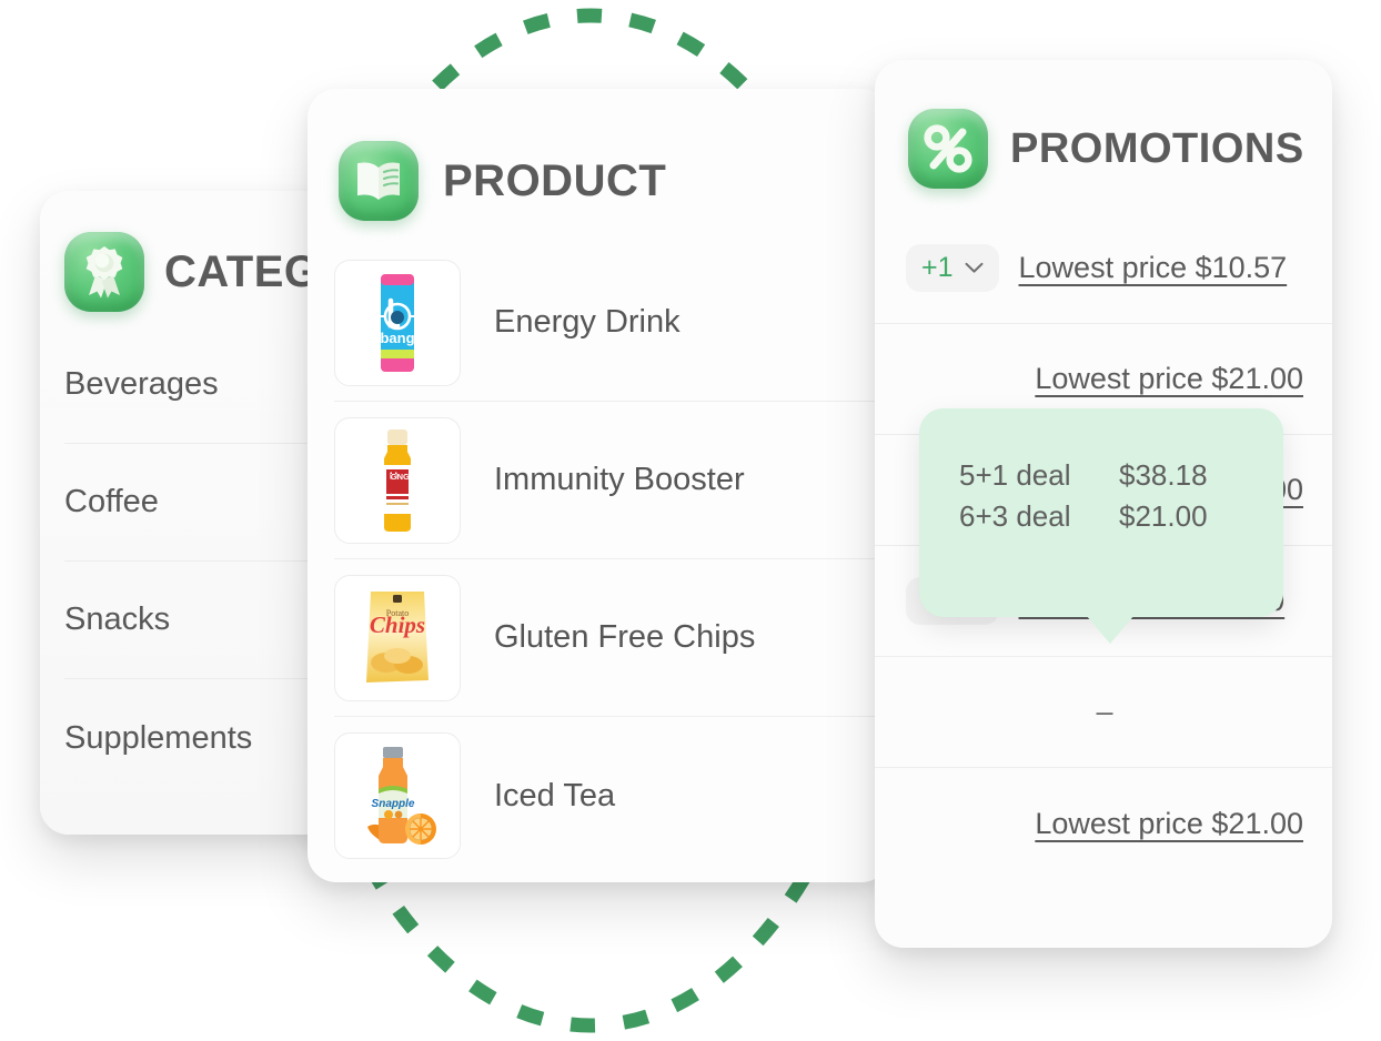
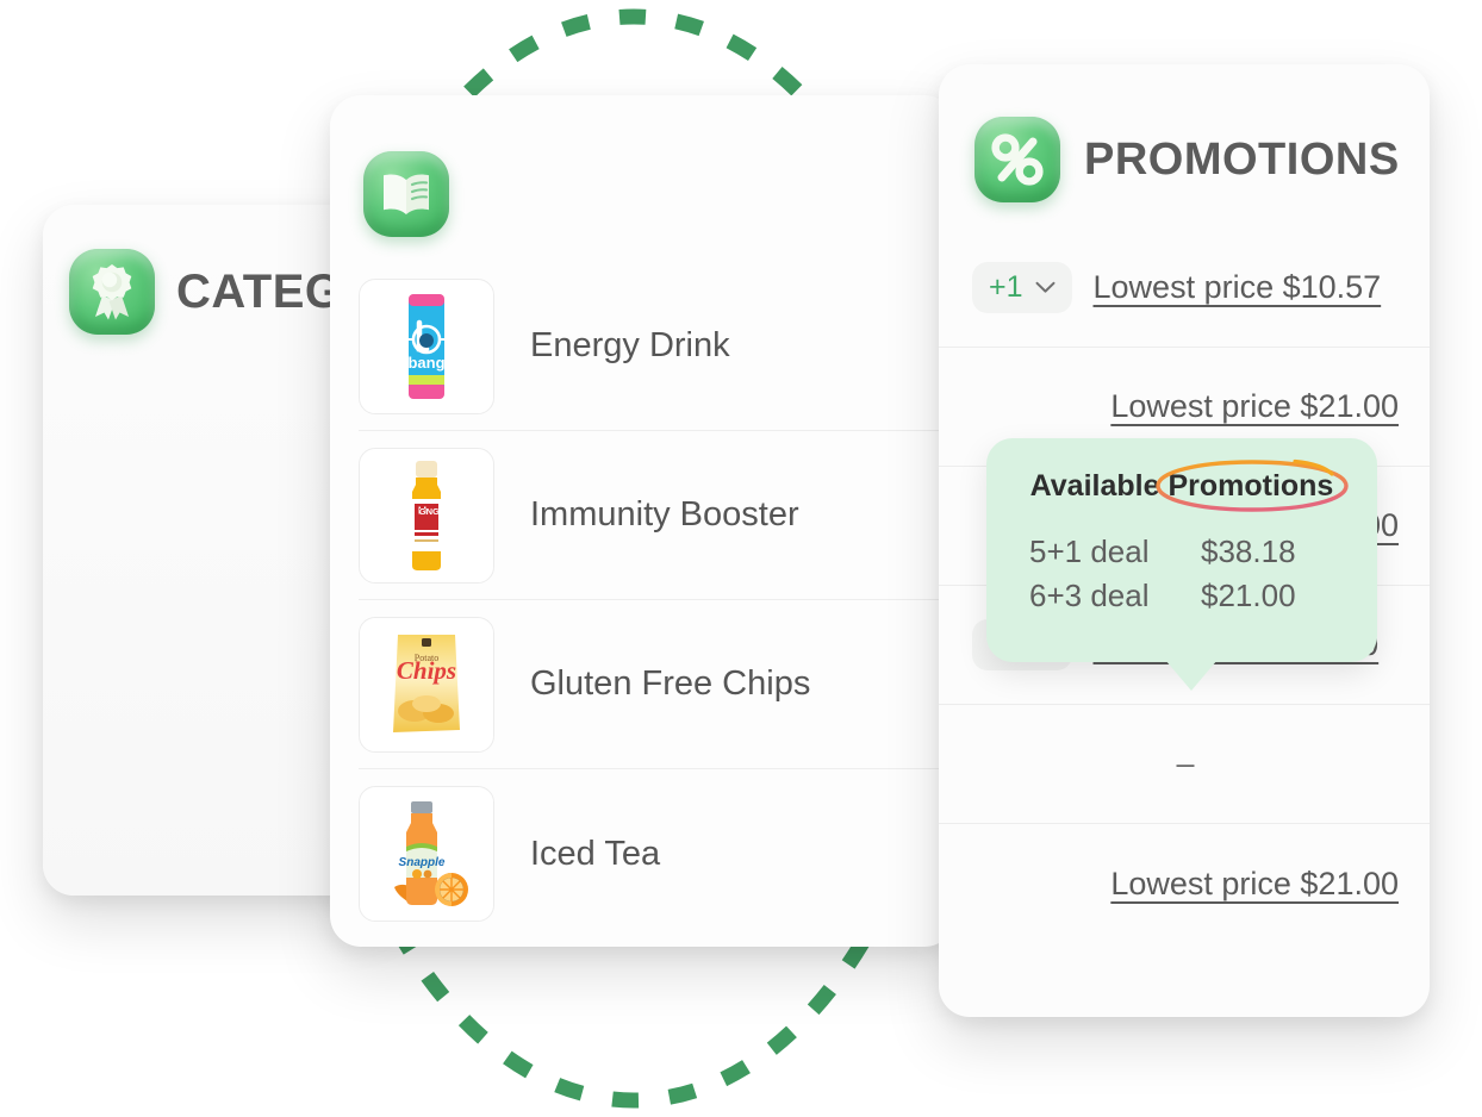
- Beverages
- Coffee
- Snacks
- Supplements
- PRODUCT
  bang
  Energy Drink
  GNGR
  Immunity Booster
  Potato
  Chips
  Gluten Free Chips
  Snapple
  Iced Tea
  PROMOTIONS
  +1
  Lowest price $10.57
  Lowest price $21.00
  –
  Lowest price $21.00
+ Available Promotions
  5+1 deal
  $38.18
  6+3 deal
  $21.00
